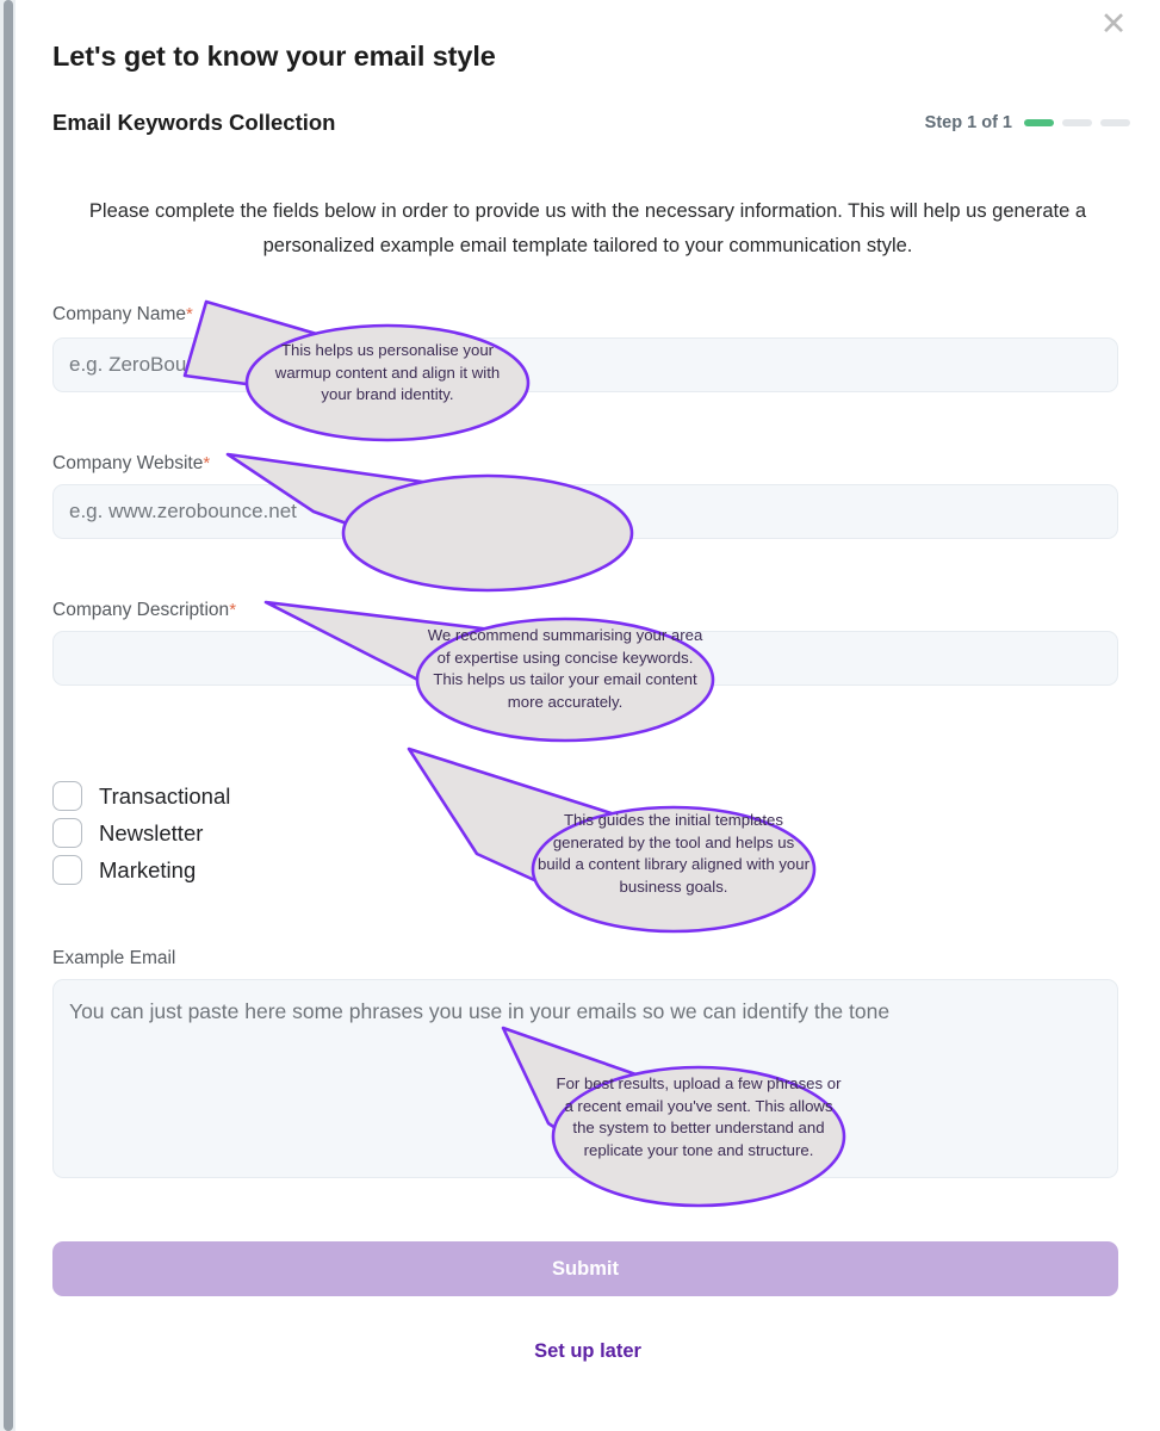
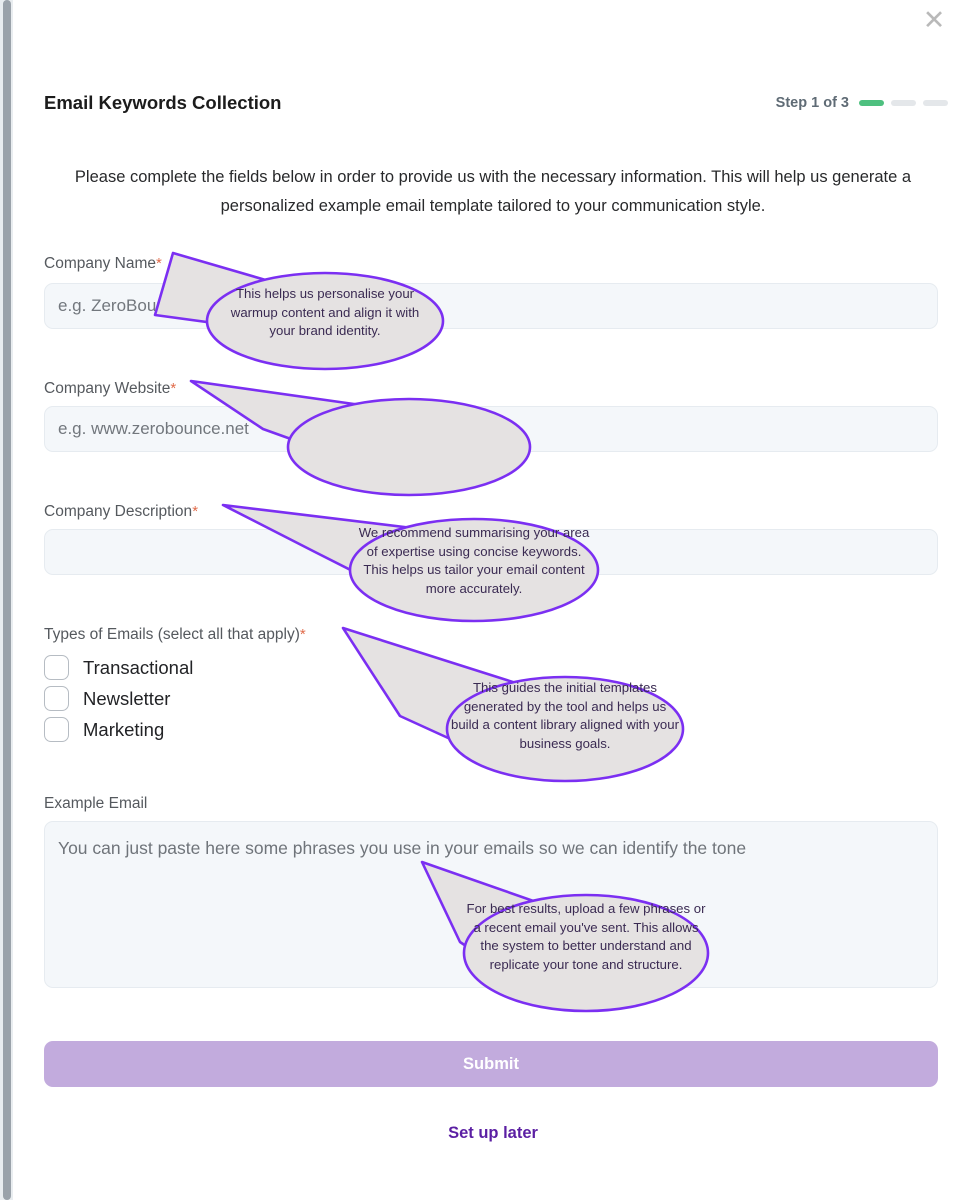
  ✕
- Let's get to know your email style
  Email Keywords Collection
- Step 1 of 1
+ Step 1 of 3
  Please complete the fields below in order to provide us with the necessary information. This will help us generate a personalized example email template tailored to your communication style.
  Company Name*
  e.g. ZeroBou
  Company Website*
  e.g. www.zerobounce.net
  Company Description*
+ Types of Emails (select all that apply)*
  Transactional
  Newsletter
  Marketing
  Example Email
  You can just paste here some phrases you use in your emails so we can identify the tone
  Submit
  Set up later
  This helps us personalise your warmup content and align it with your brand identity.
  We recommend summarising your area of expertise using concise keywords. This helps us tailor your email content more accurately.
  This guides the initial templates generated by the tool and helps us build a content library aligned with your business goals.
  For best results, upload a few phrases or a recent email you've sent. This allows the system to better understand and replicate your tone and structure.
